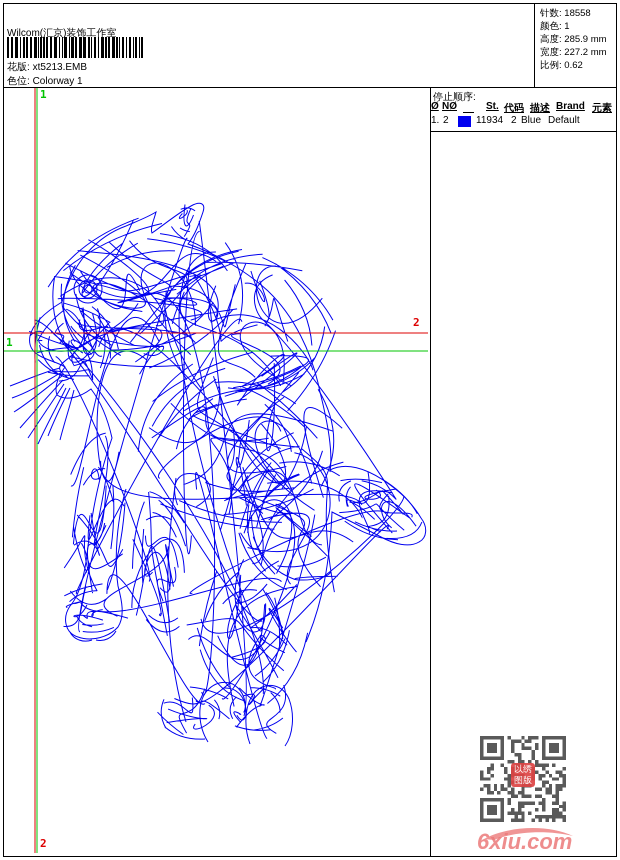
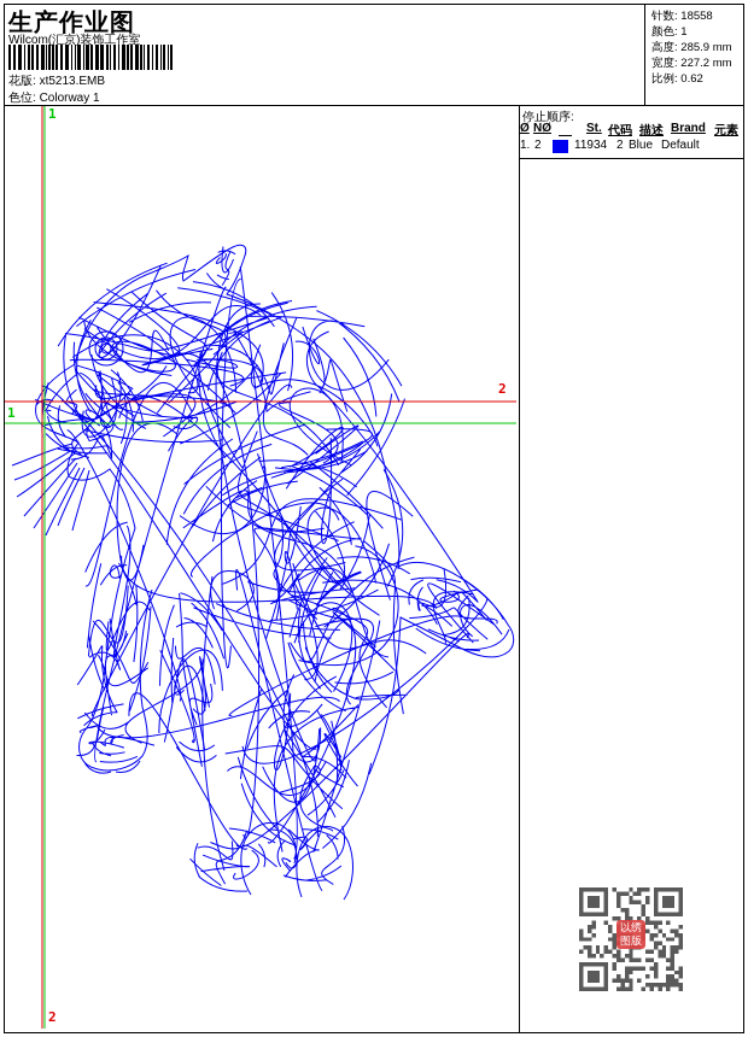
+ 生产作业图
  Wilcom(汇京)装饰工作室
  花版: xt5213.EMB
  色位: Colorway 1
  针数: 18558
  颜色: 1
  高度: 285.9 mm
  宽度: 227.2 mm
  比例: 0.62
  停止顺序:
  Ø
  NØ
  St.
  代码
  描述
  Brand
  元素
  1.
  2
  11934
  2
  Blue
  Default
  1
  2
  1
  2
  以绣图版
- 6xiu.com
